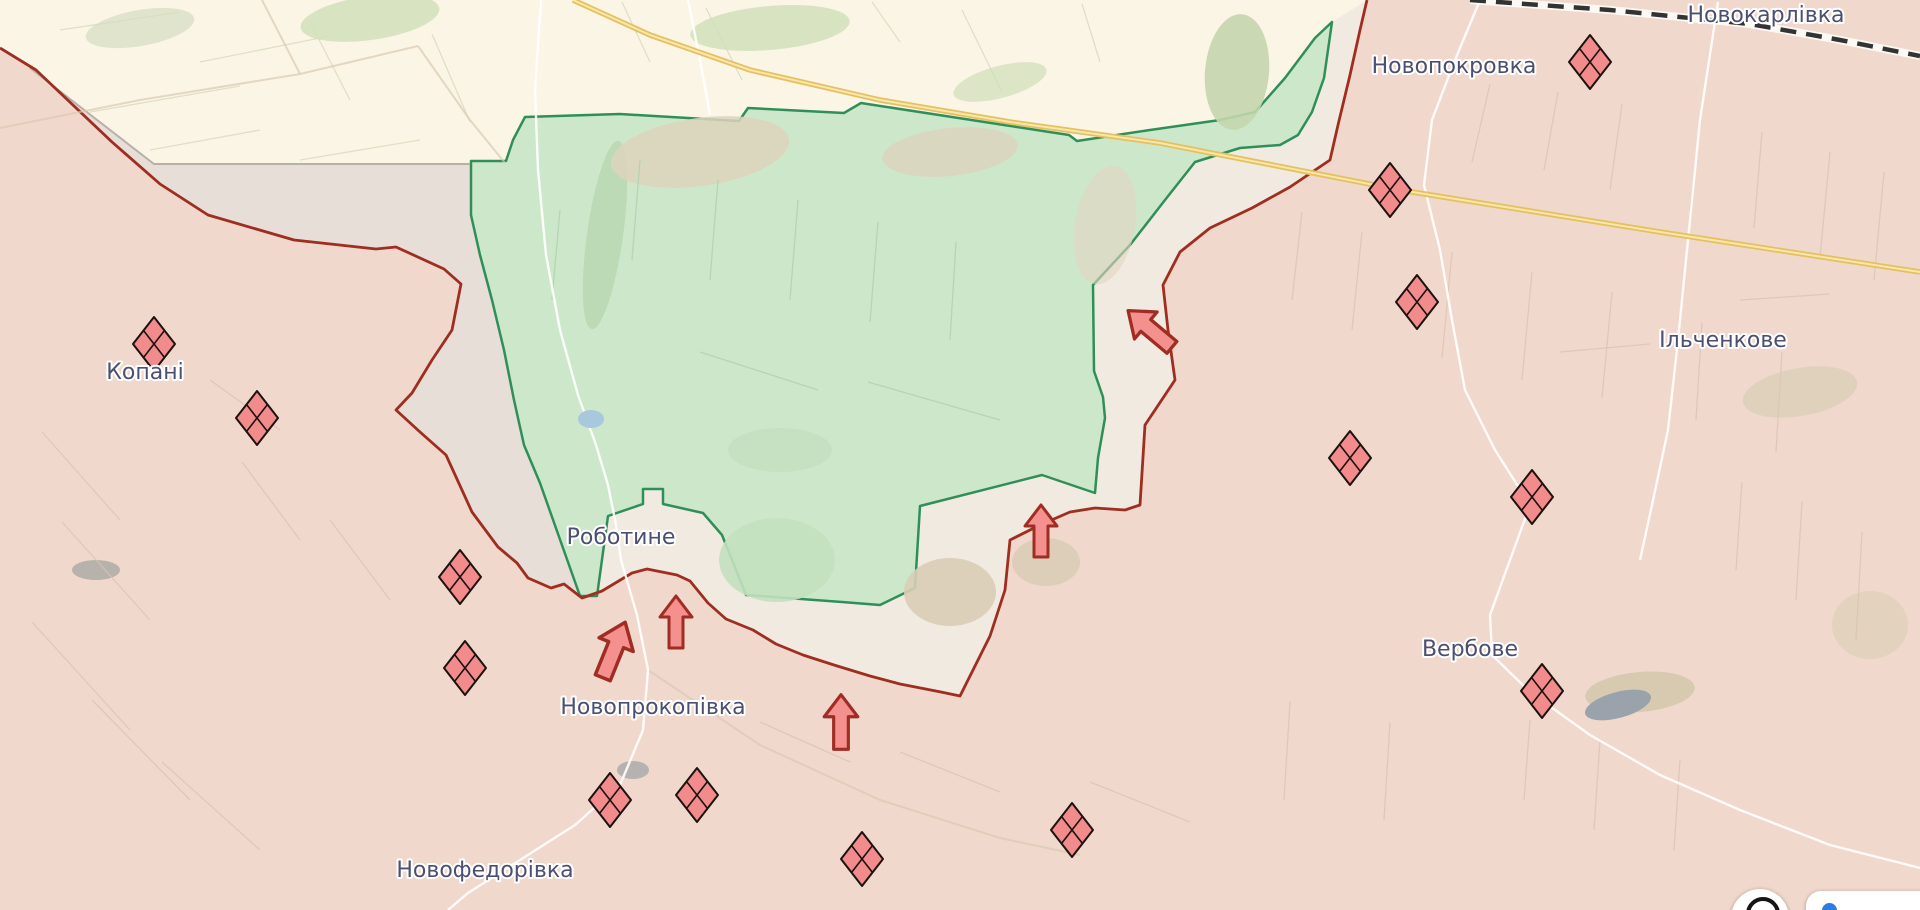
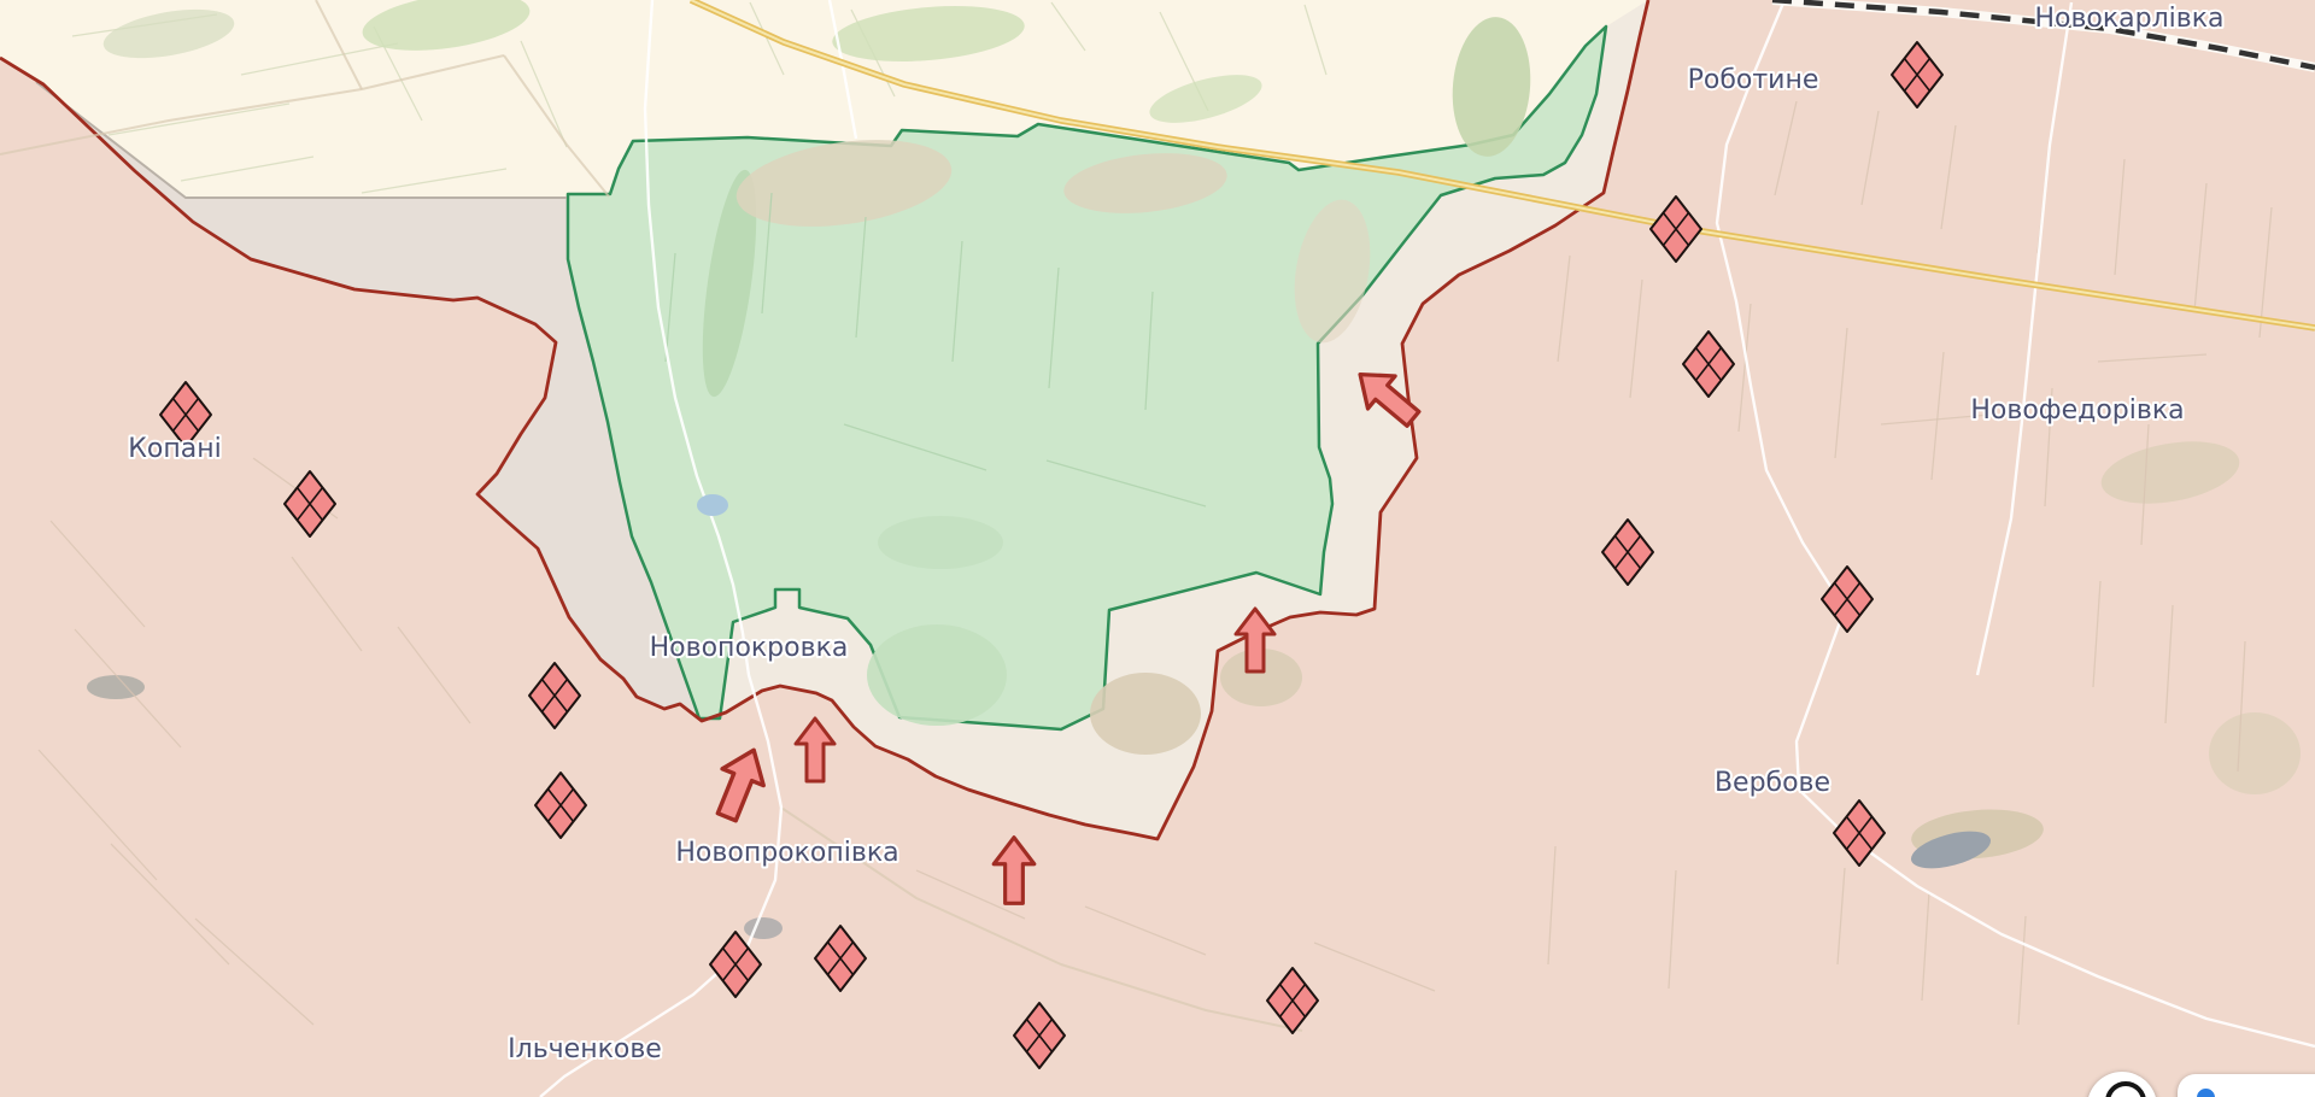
  Новокарлівка
- Новопокровка
+ Роботине
- Ільченкове
+ Новофедорівка
  Копані
- Роботине
+ Новопокровка
  Вербове
  Новопрокопівка
- Новофедорівка
+ Ільченкове
